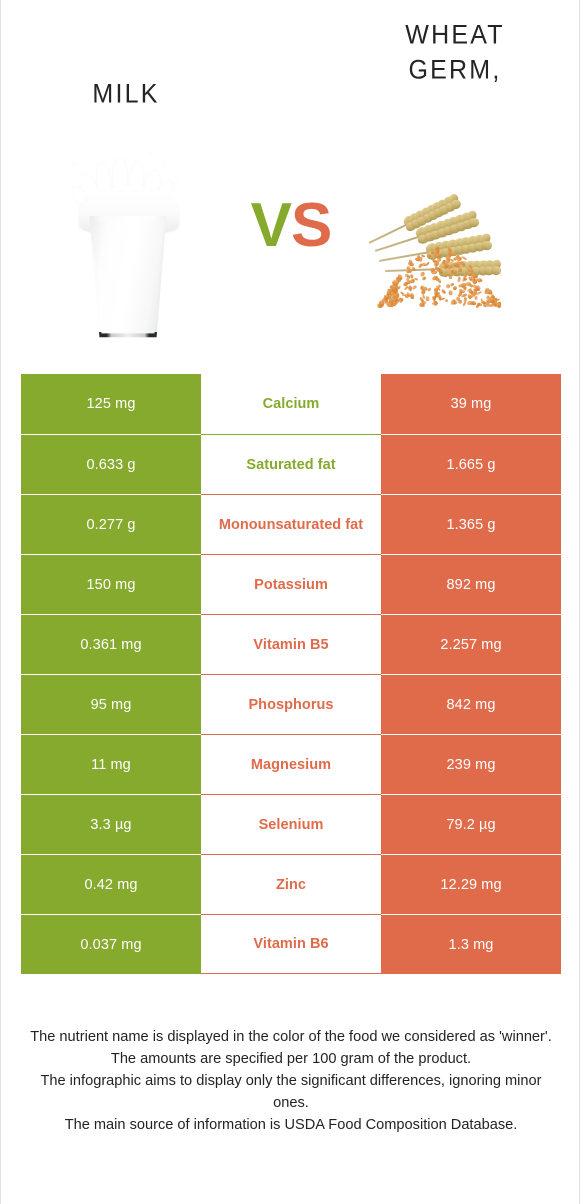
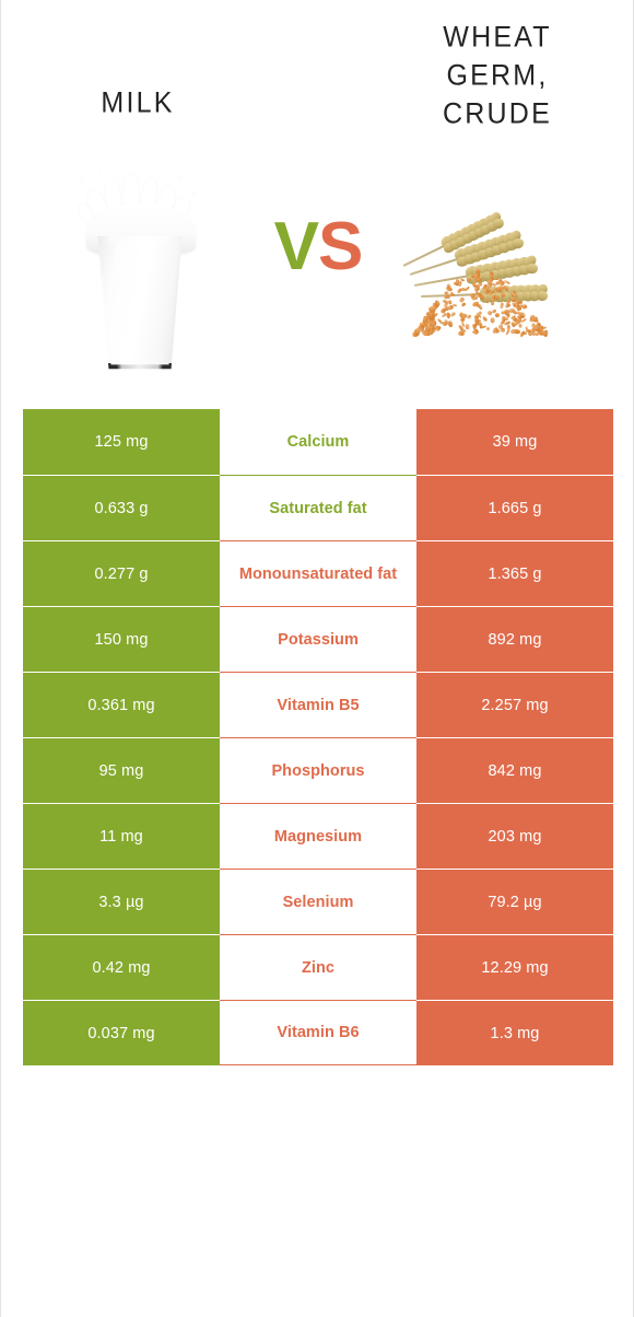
  MILK
  WHEAT
  GERM,
+ CRUDE
  VS
  125 mg
  Calcium
  39 mg
  0.633 g
  Saturated fat
  1.665 g
  0.277 g
  Monounsaturated fat
  1.365 g
  150 mg
  Potassium
  892 mg
  0.361 mg
  Vitamin B5
  2.257 mg
  95 mg
  Phosphorus
  842 mg
  11 mg
  Magnesium
- 239 mg
+ 203 mg
  3.3 µg
  Selenium
  79.2 µg
  0.42 mg
  Zinc
  12.29 mg
  0.037 mg
  Vitamin B6
  1.3 mg
- The nutrient name is displayed in the color of the food we considered as 'winner'.
- The amounts are specified per 100 gram of the product.
- The infographic aims to display only the significant differences, ignoring minor ones.
- The main source of information is USDA Food Composition Database.
